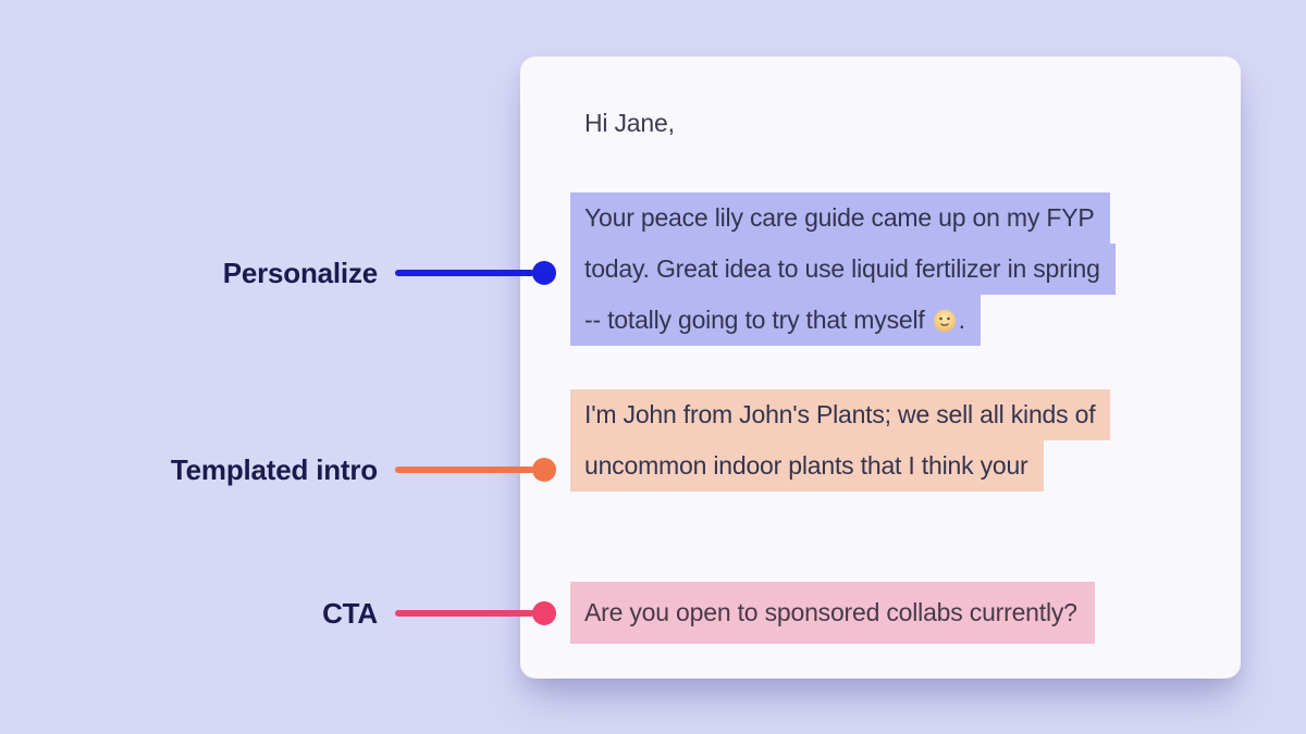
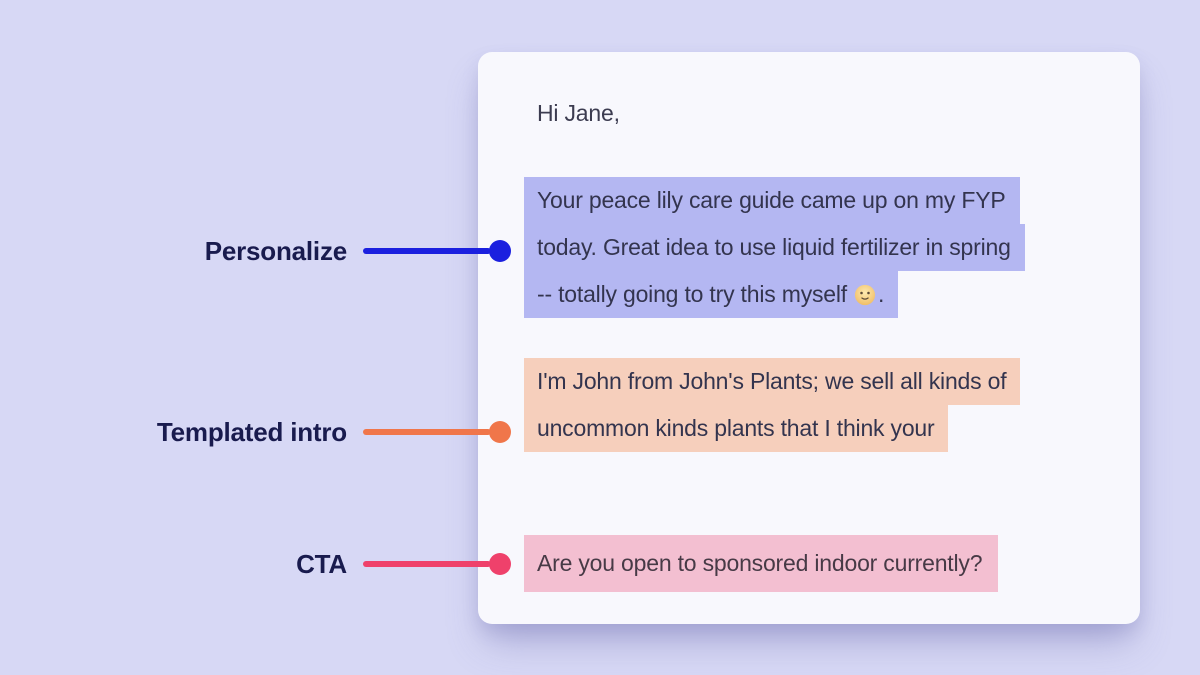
  Hi Jane,
  Your peace lily care guide came up on my FYP
  today. Great idea to use liquid fertilizer in spring
- -- totally going to try that myself .
+ -- totally going to try this myself .
  I'm John from John's Plants; we sell all kinds of
- uncommon indoor plants that I think your
+ uncommon kinds plants that I think your
- Are you open to sponsored collabs currently?
+ Are you open to sponsored indoor currently?
  Personalize
  Templated intro
  CTA
